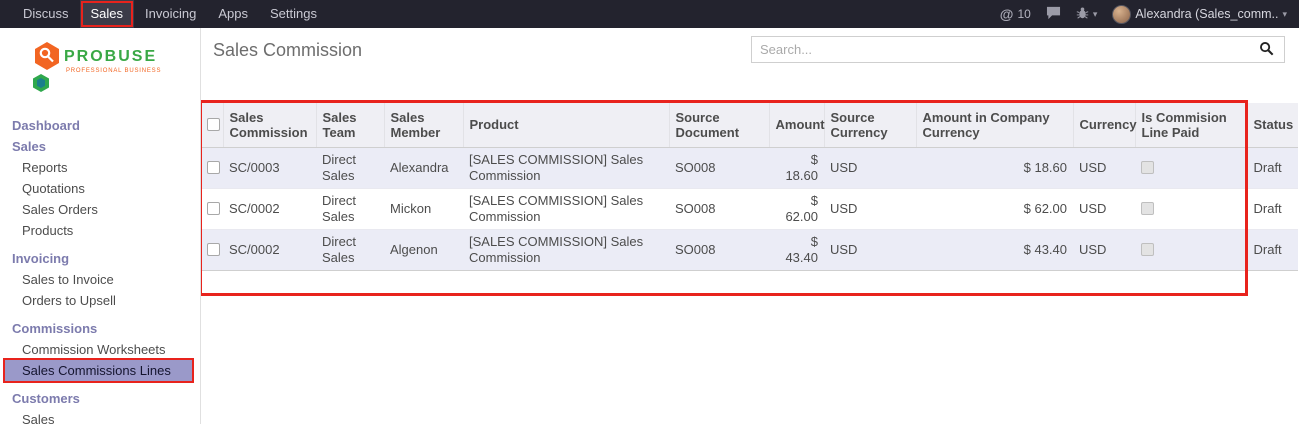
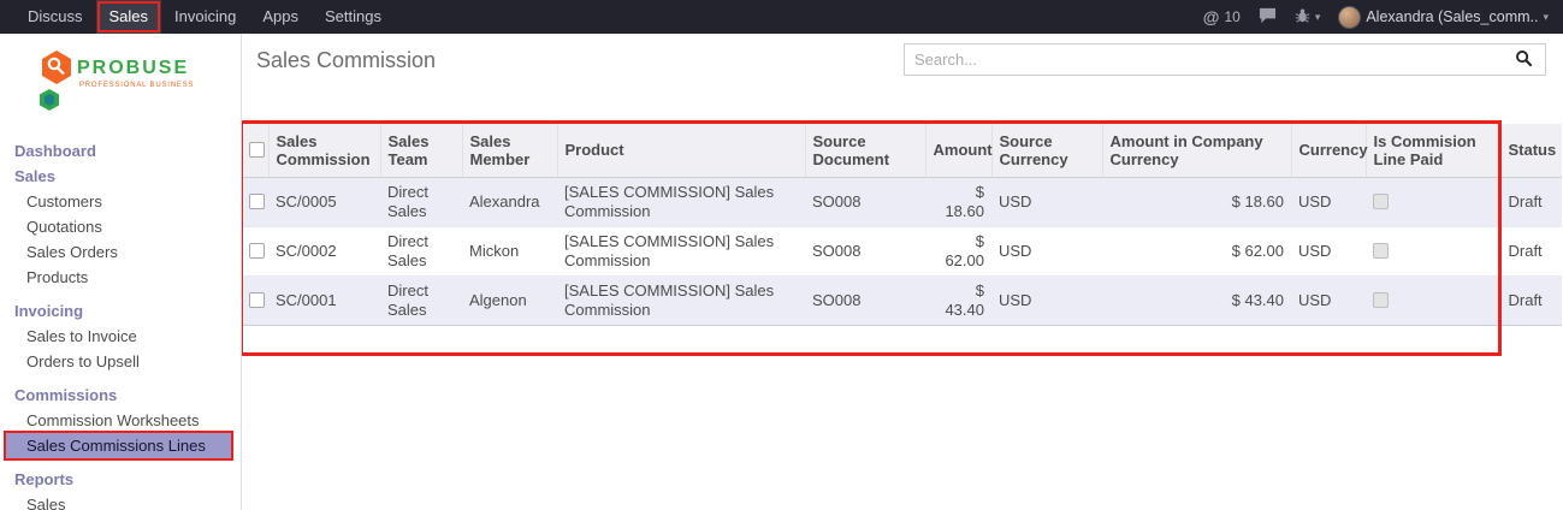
  Discuss
  Sales
  Invoicing
  Apps
  Settings
  @
  10
  ▾
  Alexandra (Sales_comm..
  ▾
  PROBUSE
  Dashboard
  Sales
- Reports
+ Customers
  Quotations
  Sales Orders
  Products
  Invoicing
  Sales to Invoice
  Orders to Upsell
  Commissions
  Commission Worksheets
  Sales Commissions Lines
- Customers
+ Reports
  Sales
  Sales Commission
  Search...
  	Sales Commission	Sales Team	Sales Member	Product	Source Document	Amount	Source Currency	Amount in Company Currency	Currency	Is Commision Line Paid	Status
- 	SC/0003	Direct Sales	Alexandra	[SALES COMMISSION] Sales Commission	SO008	$ 18.60	USD	$ 18.60	USD		Draft
+ 	SC/0005	Direct Sales	Alexandra	[SALES COMMISSION] Sales Commission	SO008	$ 18.60	USD	$ 18.60	USD		Draft
  	SC/0002	Direct Sales	Mickon	[SALES COMMISSION] Sales Commission	SO008	$ 62.00	USD	$ 62.00	USD		Draft
- 	SC/0002	Direct Sales	Algenon	[SALES COMMISSION] Sales Commission	SO008	$ 43.40	USD	$ 43.40	USD		Draft
+ 	SC/0001	Direct Sales	Algenon	[SALES COMMISSION] Sales Commission	SO008	$ 43.40	USD	$ 43.40	USD		Draft
